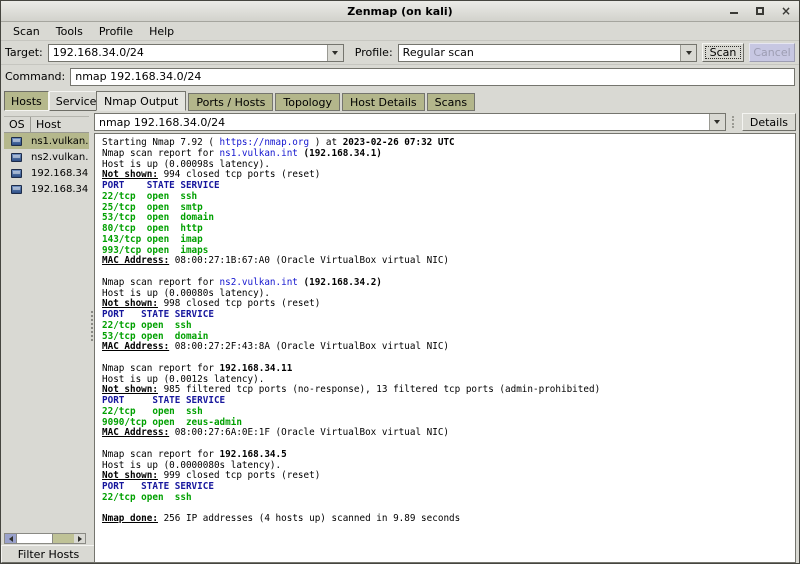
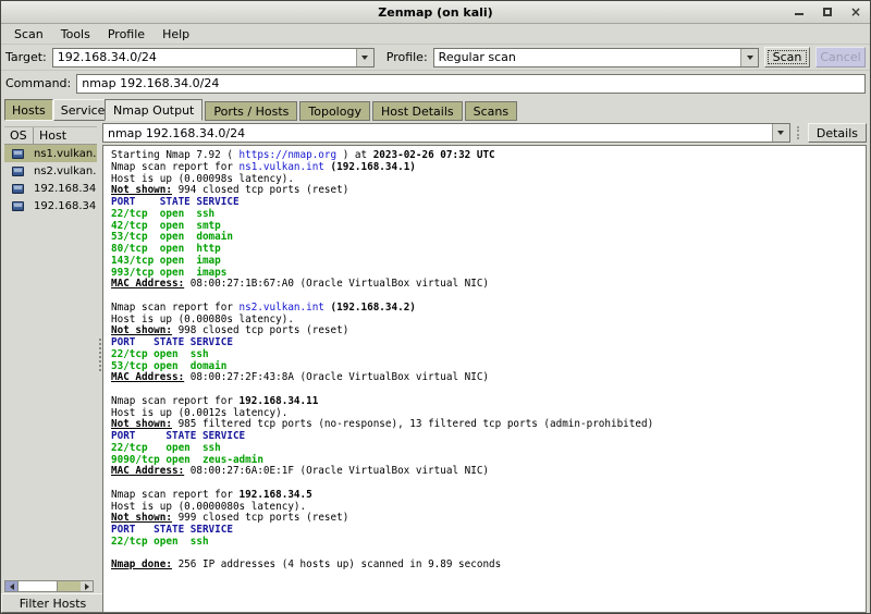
  Zenmap (on kali)
  ×
  Scan
  Tools
  Profile
  Help
  Target:
  192.168.34.0/24
  Profile:
  Regular scan
  Scan
  Cancel
  Command:
  nmap 192.168.34.0/24
  Hosts
  Service
  OS
  Host
  ns1.vulkan.
  ns2.vulkan.
  192.168.34
  192.168.34
  Filter Hosts
  Nmap Output
  Ports / Hosts
  Topology
  Host Details
  Scans
  nmap 192.168.34.0/24
  Details
  Starting Nmap 7.92 ( https://nmap.org ) at 2023-02-26 07:32 UTC
  Nmap scan report for ns1.vulkan.int (192.168.34.1)
  Host is up (0.00098s latency).
  Not shown: 994 closed tcp ports (reset)
  PORT STATE SERVICE
  22/tcp open ssh
- 25/tcp open smtp
+ 42/tcp open smtp
  53/tcp open domain
  80/tcp open http
  143/tcp open imap
  993/tcp open imaps
  MAC Address: 08:00:27:1B:67:A0 (Oracle VirtualBox virtual NIC)
  Nmap scan report for ns2.vulkan.int (192.168.34.2)
  Host is up (0.00080s latency).
  Not shown: 998 closed tcp ports (reset)
  PORT STATE SERVICE
  22/tcp open ssh
  53/tcp open domain
  MAC Address: 08:00:27:2F:43:8A (Oracle VirtualBox virtual NIC)
  Nmap scan report for 192.168.34.11
  Host is up (0.0012s latency).
  Not shown: 985 filtered tcp ports (no-response), 13 filtered tcp ports (admin-prohibited)
  PORT STATE SERVICE
  22/tcp open ssh
  9090/tcp open zeus-admin
  MAC Address: 08:00:27:6A:0E:1F (Oracle VirtualBox virtual NIC)
  Nmap scan report for 192.168.34.5
  Host is up (0.0000080s latency).
  Not shown: 999 closed tcp ports (reset)
  PORT STATE SERVICE
  22/tcp open ssh
  Nmap done: 256 IP addresses (4 hosts up) scanned in 9.89 seconds
